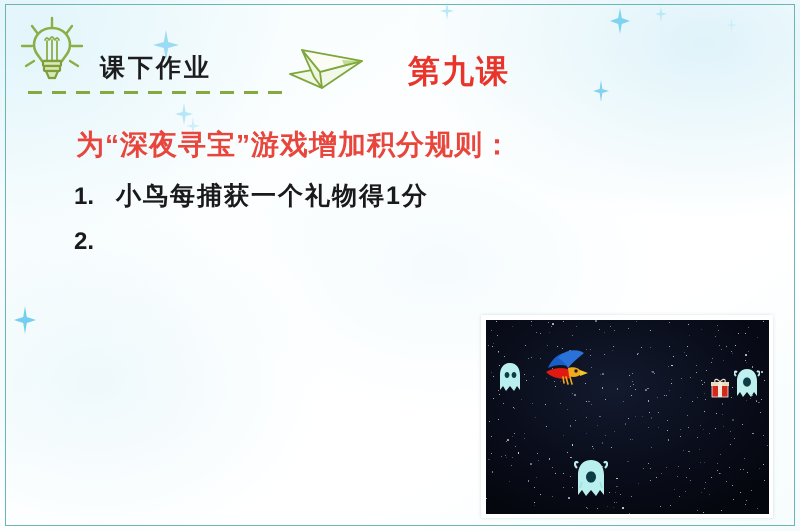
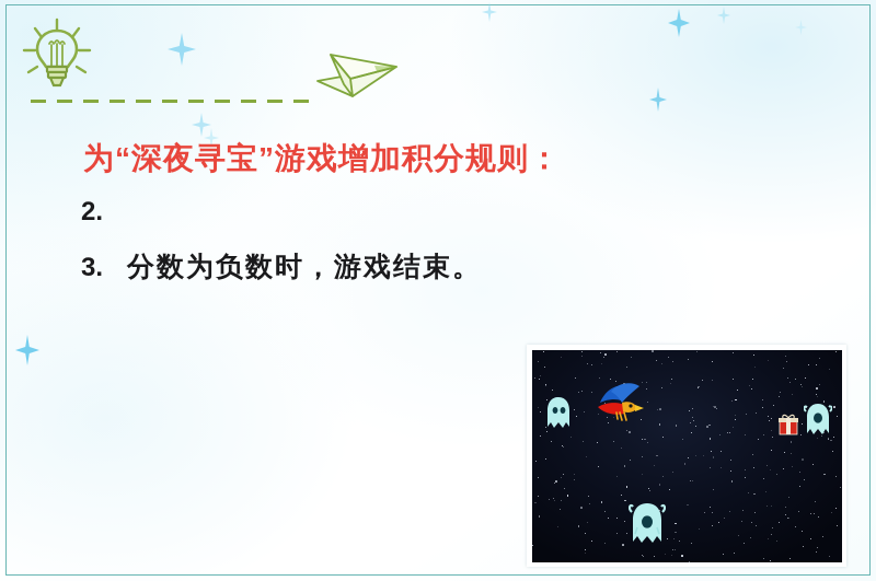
- 课下作业
- 第九课
  为“深夜寻宝”游戏增加积分规则：
- 1.
- 小鸟每捕获一个礼物得1分
  2.
+ 3.
+ 分数为负数时，游戏结束。
